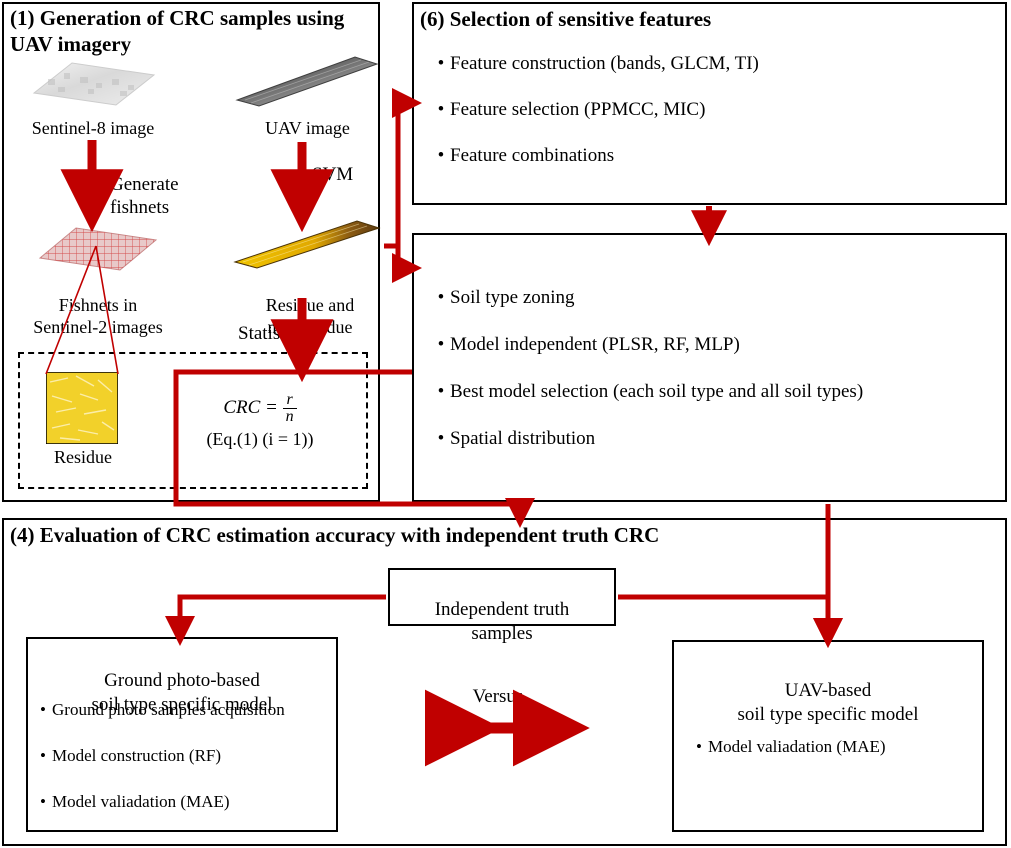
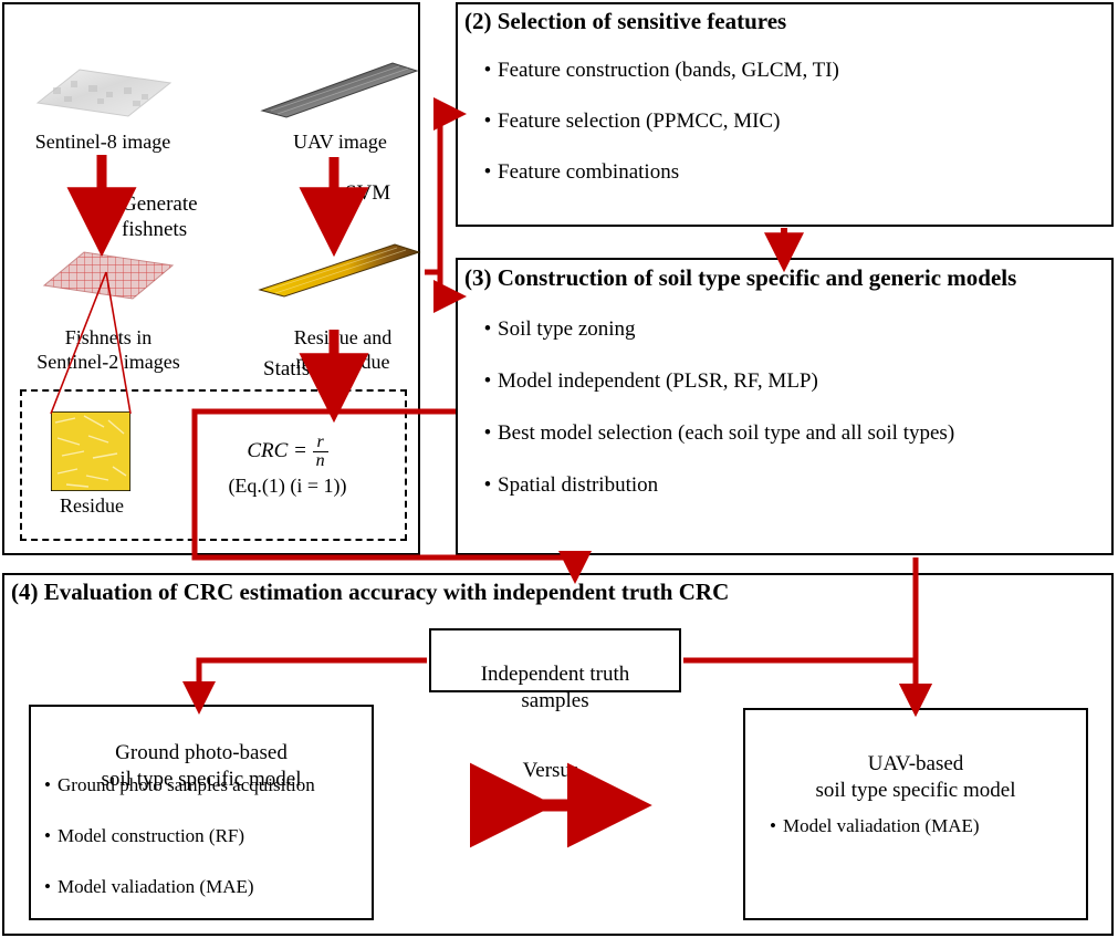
- (1) Generation of CRC samples using UAV imagery
  Sentinel-8 image
  UAV image
  Fishnets in
  Sentinel-2 images
  Resiue and
  nonesidue
  Generate
  fishnets
  SVM
  Statistic
  Residue
  CRC =
  r
  n
  (Eq.(1) (i = 1))
- (6) Selection of sensitive features
+ (2) Selection of sensitive features
  •
  Feature construction (bands, GLCM, TI)
  •
  Feature selection (PPMCC, MIC)
  •
  Feature combinations
+ (3) Construction of soil type specific and generic models
  •
  Soil type zoning
  •
  Model independent (PLSR, RF, MLP)
  •
  Best model selection (each soil type and all soil types)
  •
  Spatial distribution
  (4) Evaluation of CRC estimation accuracy with independent truth CRC
  Independent truth
  samples
  Ground photo-based
  soil type specific model
  •
  Ground photo samples acquisition
  •
  Model construction (RF)
  •
  Model valiadation (MAE)
  UAV-based
  soil type specific model
  •
  Model valiadation (MAE)
  Versus
